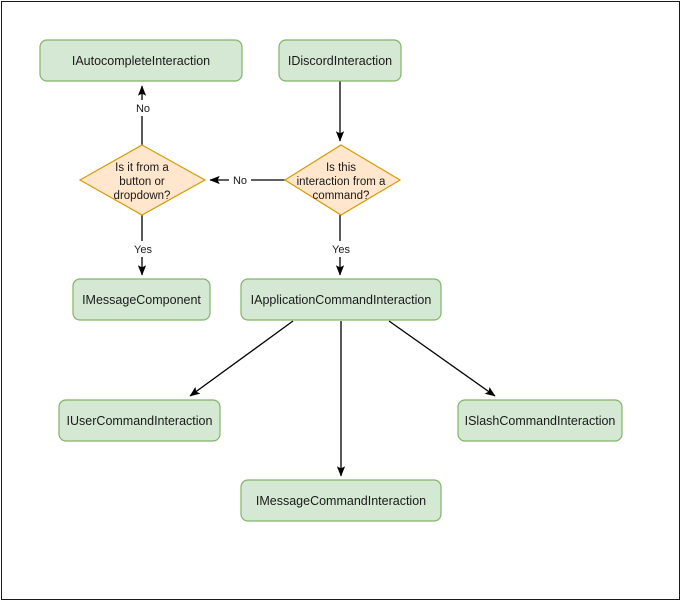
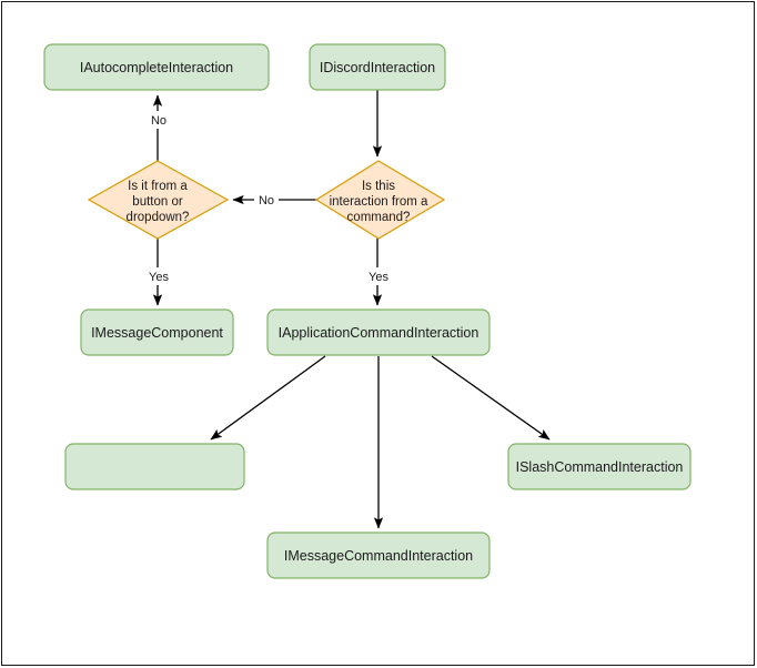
  No
  No
  Yes
  Yes
  IAutocompleteInteraction
  IDiscordInteraction
  Is it from a
  button or
  dropdown?
  Is this
  interaction from a
  command?
  IMessageComponent
  IApplicationCommandInteraction
- IUserCommandInteraction
  ISlashCommandInteraction
  IMessageCommandInteraction
